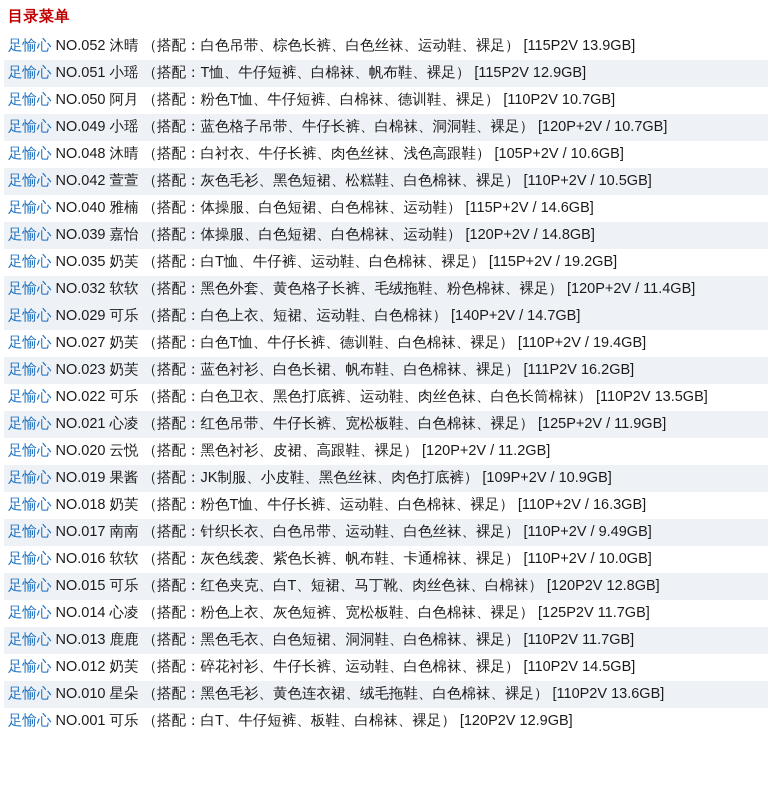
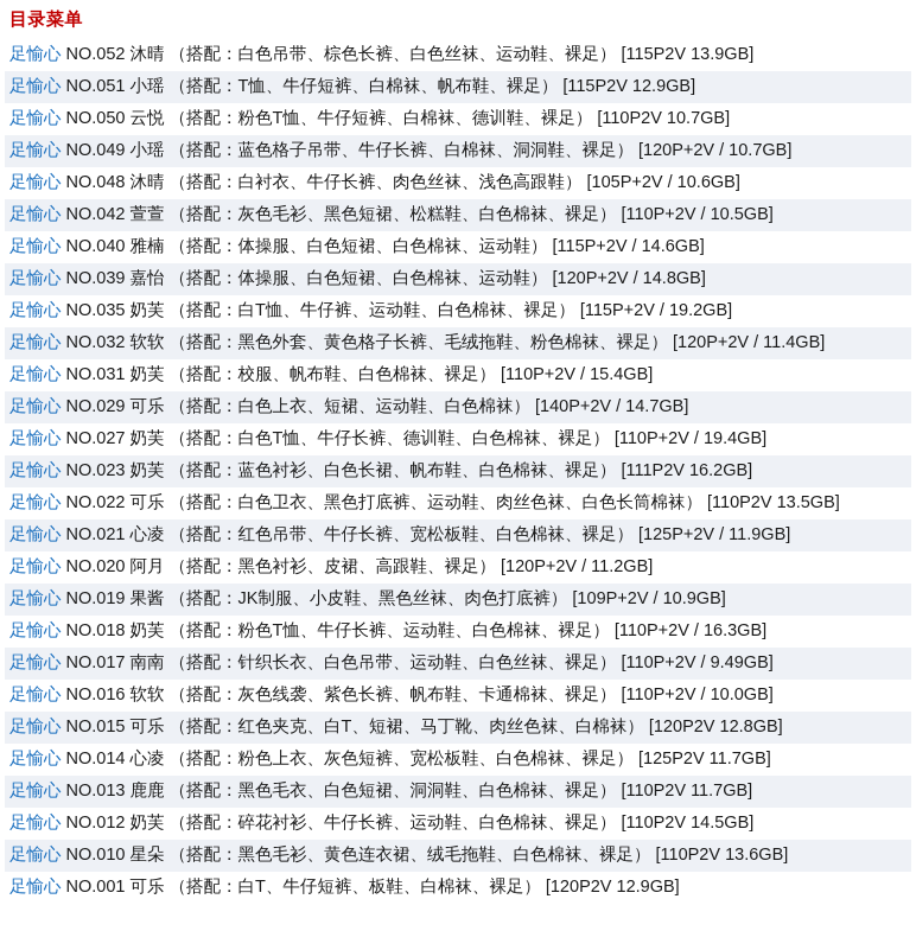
  目录菜单
  足愉心 NO.052 沐晴 （搭配：白色吊带、棕色长裤、白色丝袜、运动鞋、裸足） [115P2V 13.9GB]
  足愉心 NO.051 小瑶 （搭配：T恤、牛仔短裤、白棉袜、帆布鞋、裸足） [115P2V 12.9GB]
- 足愉心 NO.050 阿月 （搭配：粉色T恤、牛仔短裤、白棉袜、德训鞋、裸足） [110P2V 10.7GB]
+ 足愉心 NO.050 云悦 （搭配：粉色T恤、牛仔短裤、白棉袜、德训鞋、裸足） [110P2V 10.7GB]
  足愉心 NO.049 小瑶 （搭配：蓝色格子吊带、牛仔长裤、白棉袜、洞洞鞋、裸足） [120P+2V / 10.7GB]
  足愉心 NO.048 沐晴 （搭配：白衬衣、牛仔长裤、肉色丝袜、浅色高跟鞋） [105P+2V / 10.6GB]
  足愉心 NO.042 萱萱 （搭配：灰色毛衫、黑色短裙、松糕鞋、白色棉袜、裸足） [110P+2V / 10.5GB]
  足愉心 NO.040 雅楠 （搭配：体操服、白色短裙、白色棉袜、运动鞋） [115P+2V / 14.6GB]
  足愉心 NO.039 嘉怡 （搭配：体操服、白色短裙、白色棉袜、运动鞋） [120P+2V / 14.8GB]
  足愉心 NO.035 奶芙 （搭配：白T恤、牛仔裤、运动鞋、白色棉袜、裸足） [115P+2V / 19.2GB]
  足愉心 NO.032 软软 （搭配：黑色外套、黄色格子长裤、毛绒拖鞋、粉色棉袜、裸足） [120P+2V / 11.4GB]
+ 足愉心 NO.031 奶芙 （搭配：校服、帆布鞋、白色棉袜、裸足） [110P+2V / 15.4GB]
  足愉心 NO.029 可乐 （搭配：白色上衣、短裙、运动鞋、白色棉袜） [140P+2V / 14.7GB]
  足愉心 NO.027 奶芙 （搭配：白色T恤、牛仔长裤、德训鞋、白色棉袜、裸足） [110P+2V / 19.4GB]
  足愉心 NO.023 奶芙 （搭配：蓝色衬衫、白色长裙、帆布鞋、白色棉袜、裸足） [111P2V 16.2GB]
  足愉心 NO.022 可乐 （搭配：白色卫衣、黑色打底裤、运动鞋、肉丝色袜、白色长筒棉袜） [110P2V 13.5GB]
  足愉心 NO.021 心凌 （搭配：红色吊带、牛仔长裤、宽松板鞋、白色棉袜、裸足） [125P+2V / 11.9GB]
- 足愉心 NO.020 云悦 （搭配：黑色衬衫、皮裙、高跟鞋、裸足） [120P+2V / 11.2GB]
+ 足愉心 NO.020 阿月 （搭配：黑色衬衫、皮裙、高跟鞋、裸足） [120P+2V / 11.2GB]
  足愉心 NO.019 果酱 （搭配：JK制服、小皮鞋、黑色丝袜、肉色打底裤） [109P+2V / 10.9GB]
  足愉心 NO.018 奶芙 （搭配：粉色T恤、牛仔长裤、运动鞋、白色棉袜、裸足） [110P+2V / 16.3GB]
  足愉心 NO.017 南南 （搭配：针织长衣、白色吊带、运动鞋、白色丝袜、裸足） [110P+2V / 9.49GB]
  足愉心 NO.016 软软 （搭配：灰色线袭、紫色长裤、帆布鞋、卡通棉袜、裸足） [110P+2V / 10.0GB]
  足愉心 NO.015 可乐 （搭配：红色夹克、白T、短裙、马丁靴、肉丝色袜、白棉袜） [120P2V 12.8GB]
  足愉心 NO.014 心凌 （搭配：粉色上衣、灰色短裤、宽松板鞋、白色棉袜、裸足） [125P2V 11.7GB]
  足愉心 NO.013 鹿鹿 （搭配：黑色毛衣、白色短裙、洞洞鞋、白色棉袜、裸足） [110P2V 11.7GB]
  足愉心 NO.012 奶芙 （搭配：碎花衬衫、牛仔长裤、运动鞋、白色棉袜、裸足） [110P2V 14.5GB]
  足愉心 NO.010 星朵 （搭配：黑色毛衫、黄色连衣裙、绒毛拖鞋、白色棉袜、裸足） [110P2V 13.6GB]
  足愉心 NO.001 可乐 （搭配：白T、牛仔短裤、板鞋、白棉袜、裸足） [120P2V 12.9GB]
